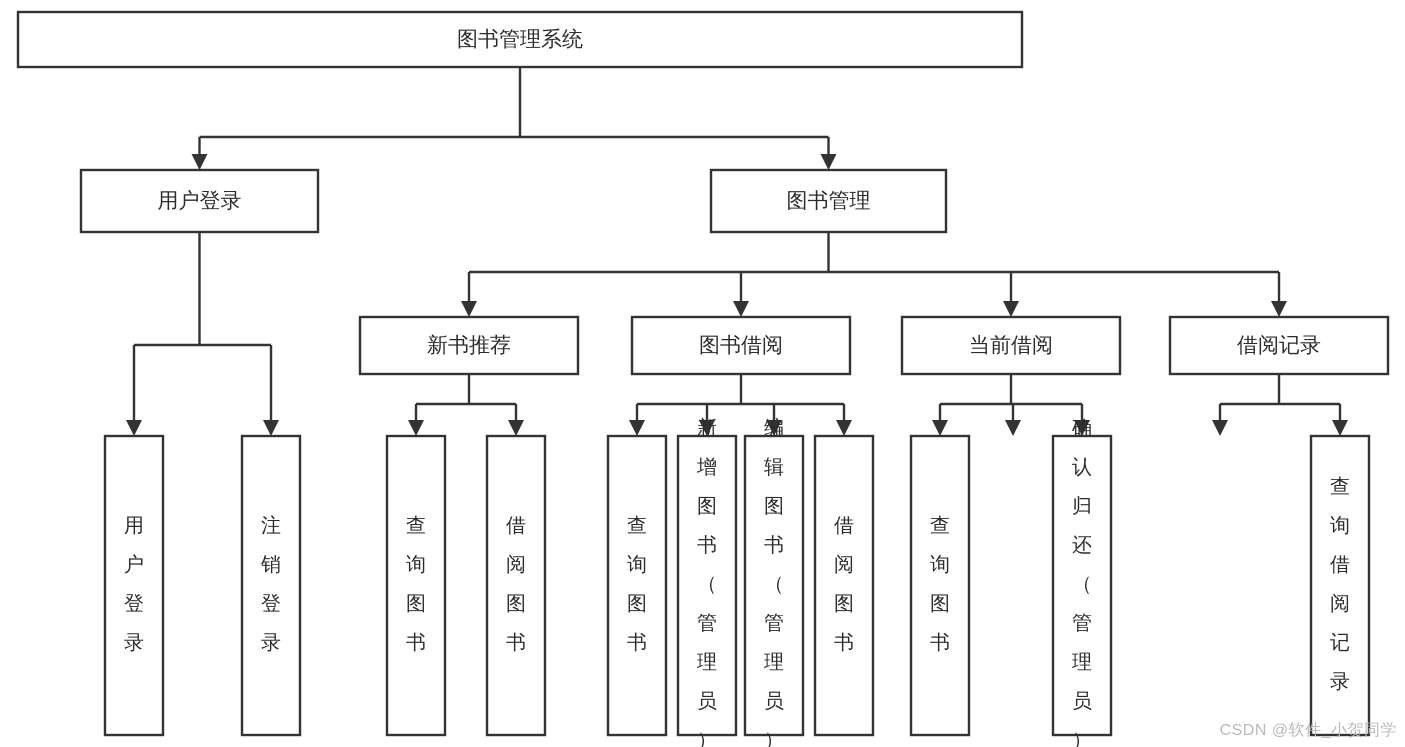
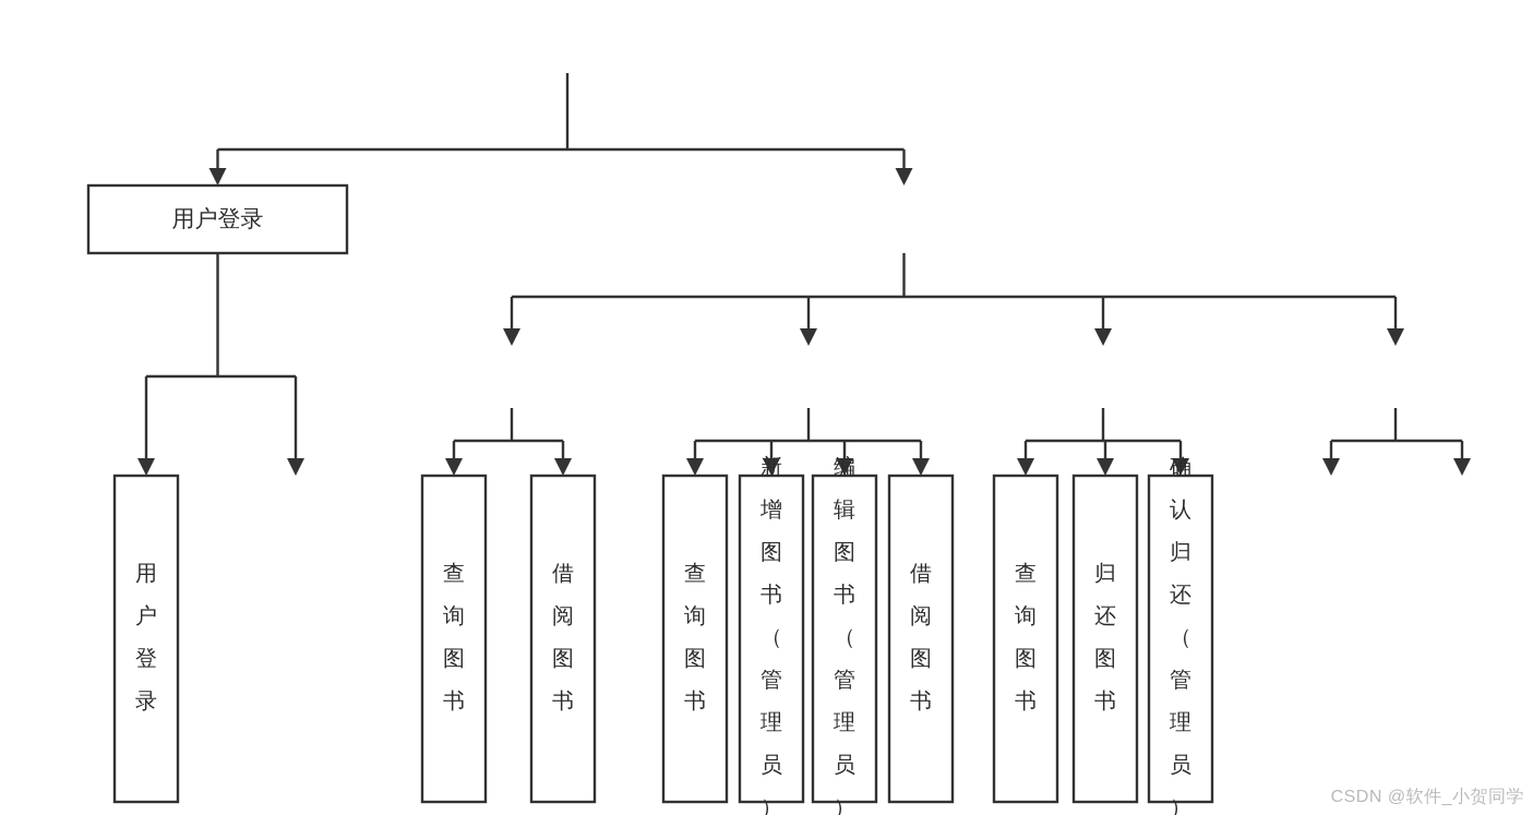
- 图书管理系统
  用户登录
- 图书管理
- 新书推荐
- 图书借阅
- 当前借阅
- 借阅记录
  用户登录
- 注销登录
  查询图书
  借阅图书
  查询图书
  新增图书（管理员）
  编辑图书（管理员）
  借阅图书
  查询图书
+ 归还图书
  确认归还（管理员）
- 查询借阅记录
  CSDN @软件_小贺同学
